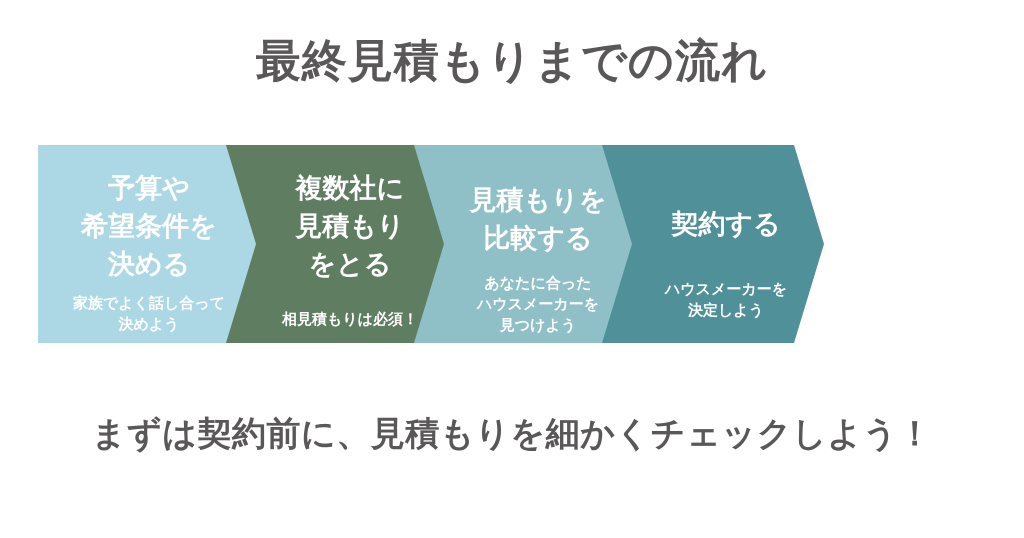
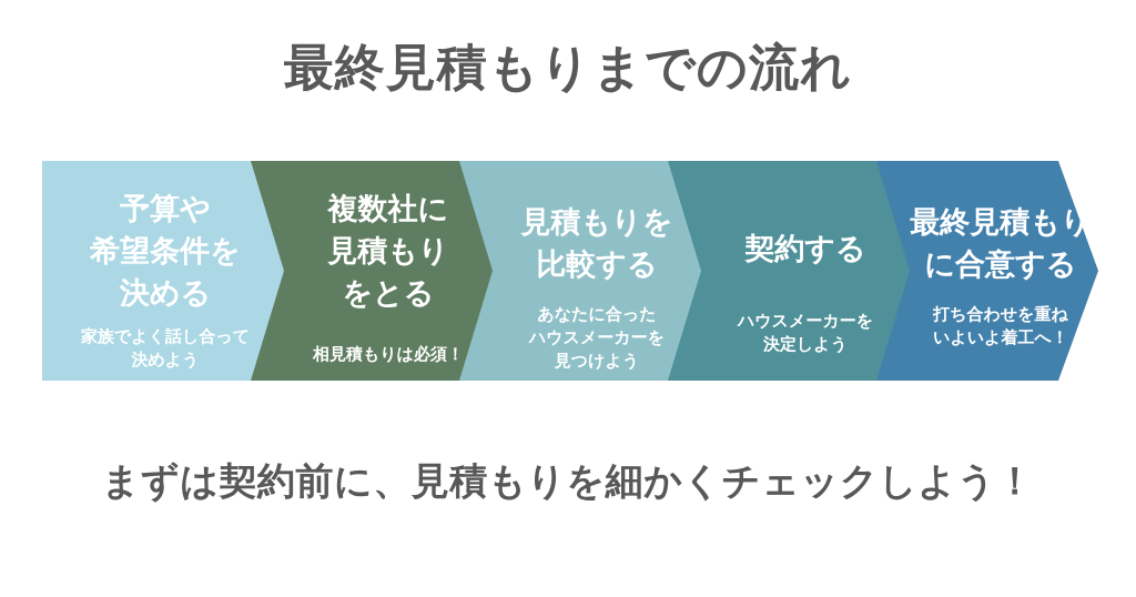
  最終見積もりまでの流れ
  予算や
  希望条件を
  決める
  家族でよく話し合って
  決めよう
  複数社に
  見積もり
  をとる
  相見積もりは必須！
  見積もりを
  比較する
  あなたに合った
  ハウスメーカーを
  見つけよう
  契約する
  ハウスメーカーを
  決定しよう
+ 最終見積もり
+ に合意する
+ 打ち合わせを重ね
+ いよいよ着工へ！
  まずは契約前に、見積もりを細かくチェックしよう！
